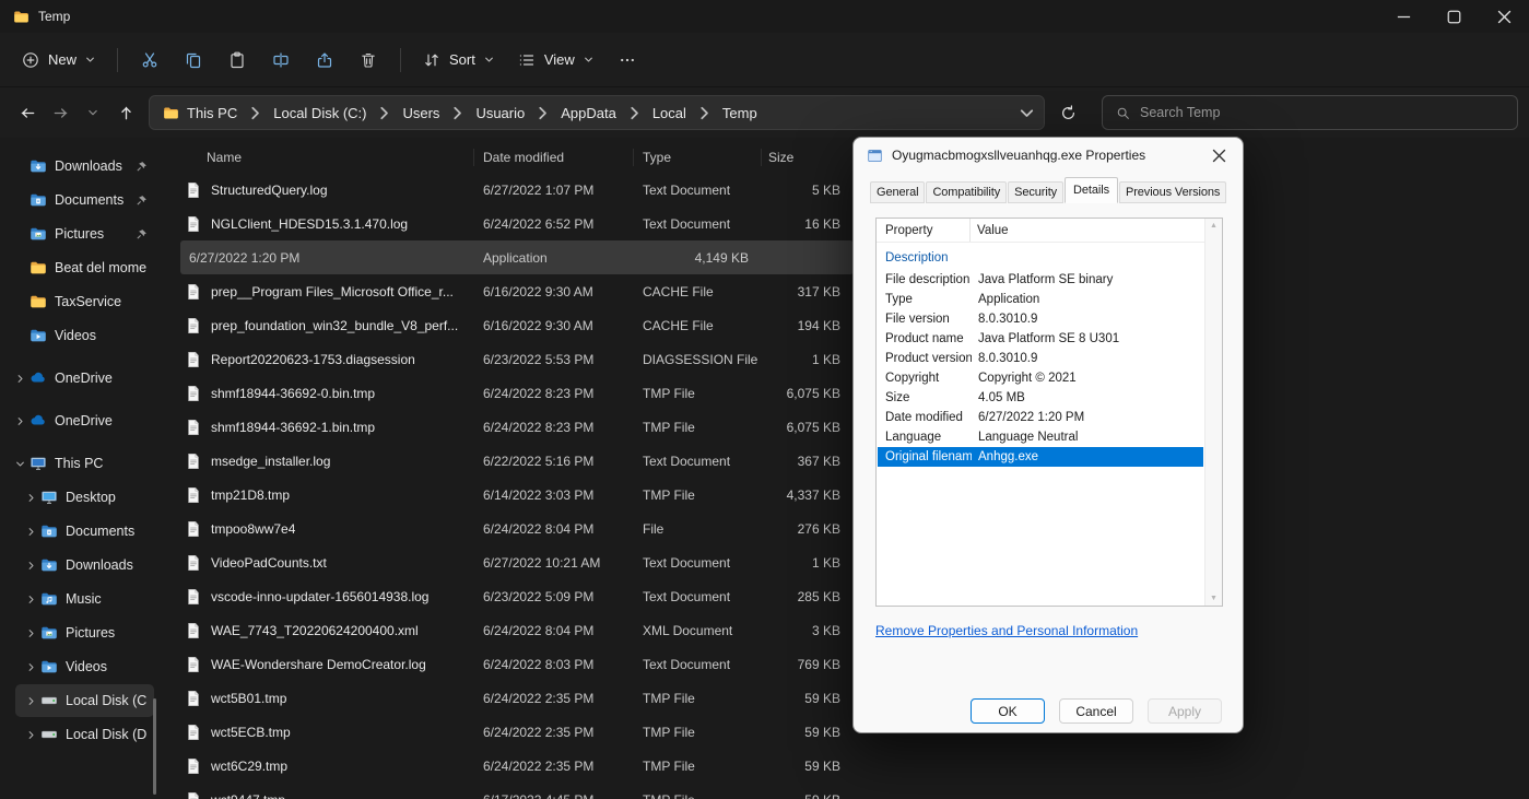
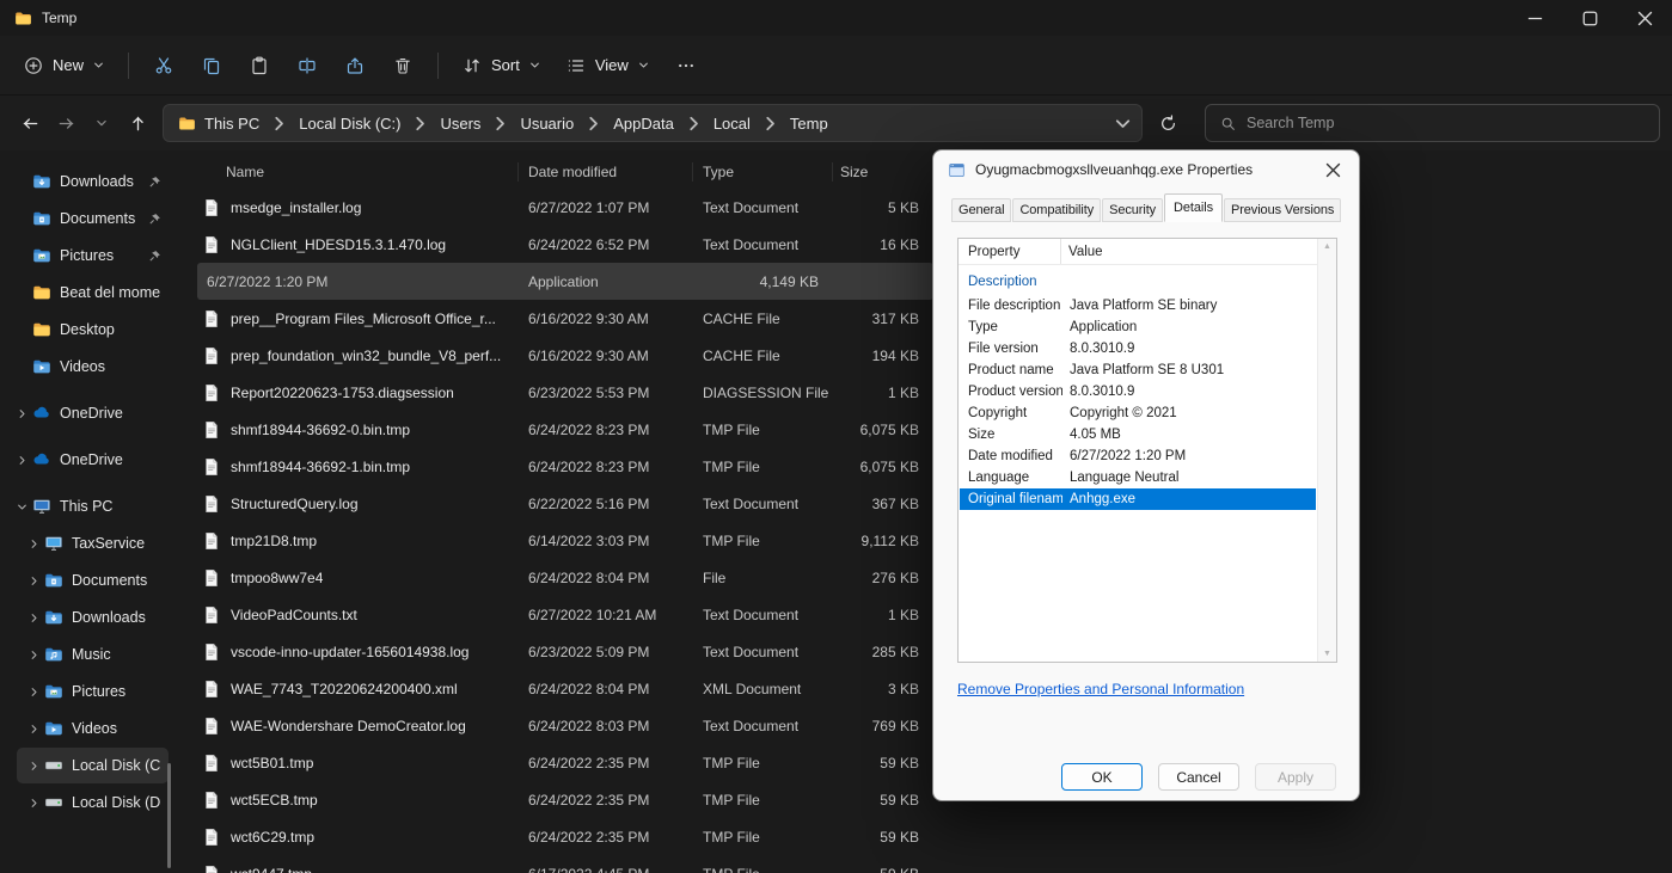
  Temp
  New
  Sort
  View
  This PC
  Local Disk (C:)
  Users
  Usuario
  AppData
  Local
  Temp
  Search Temp
  Downloads
  Documents
  Pictures
  Beat del mome
- TaxService
+ Desktop
  Videos
  OneDrive
  OneDrive
  This PC
- Desktop
+ TaxService
  Documents
  Downloads
  Music
  Pictures
  Videos
  Local Disk (C
  Local Disk (D
  Name
  Date modified
  Type
  Size
- StructuredQuery.log
+ msedge_installer.log
  6/27/2022 1:07 PM
  Text Document
  5 KB
  NGLClient_HDESD15.3.1.470.log
  6/24/2022 6:52 PM
  Text Document
  16 KB
  6/27/2022 1:20 PM
  Application
  4,149 KB
  prep__Program Files_Microsoft Office_r...
  6/16/2022 9:30 AM
  CACHE File
  317 KB
  prep_foundation_win32_bundle_V8_perf...
  6/16/2022 9:30 AM
  CACHE File
  194 KB
  Report20220623-1753.diagsession
  6/23/2022 5:53 PM
  DIAGSESSION File
  1 KB
  shmf18944-36692-0.bin.tmp
  6/24/2022 8:23 PM
  TMP File
  6,075 KB
  shmf18944-36692-1.bin.tmp
  6/24/2022 8:23 PM
  TMP File
  6,075 KB
- msedge_installer.log
+ StructuredQuery.log
  6/22/2022 5:16 PM
  Text Document
  367 KB
  tmp21D8.tmp
  6/14/2022 3:03 PM
  TMP File
- 4,337 KB
+ 9,112 KB
  tmpoo8ww7e4
  6/24/2022 8:04 PM
  File
  276 KB
  VideoPadCounts.txt
  6/27/2022 10:21 AM
  Text Document
  1 KB
  vscode-inno-updater-1656014938.log
  6/23/2022 5:09 PM
  Text Document
  285 KB
  WAE_7743_T20220624200400.xml
  6/24/2022 8:04 PM
  XML Document
  3 KB
  WAE-Wondershare DemoCreator.log
  6/24/2022 8:03 PM
  Text Document
  769 KB
  wct5B01.tmp
  6/24/2022 2:35 PM
  TMP File
  59 KB
  wct5ECB.tmp
  6/24/2022 2:35 PM
  TMP File
  59 KB
  wct6C29.tmp
  6/24/2022 2:35 PM
  TMP File
  59 KB
  Oyugmacbmogxsllveuanhqg.exe Properties
  General
  Compatibility
  Security
  Details
  Previous Versions
  Property
  Value
  Description
  File description
  Java Platform SE binary
  Type
  Application
  File version
  8.0.3010.9
  Product name
  Java Platform SE 8 U301
  Product version
  8.0.3010.9
  Copyright
  Copyright © 2021
  Size
  4.05 MB
  Date modified
  6/27/2022 1:20 PM
  Language
  Language Neutral
  Original filenam
  Anhgg.exe
  Remove Properties and Personal Information
  OK
  Cancel
  Apply
